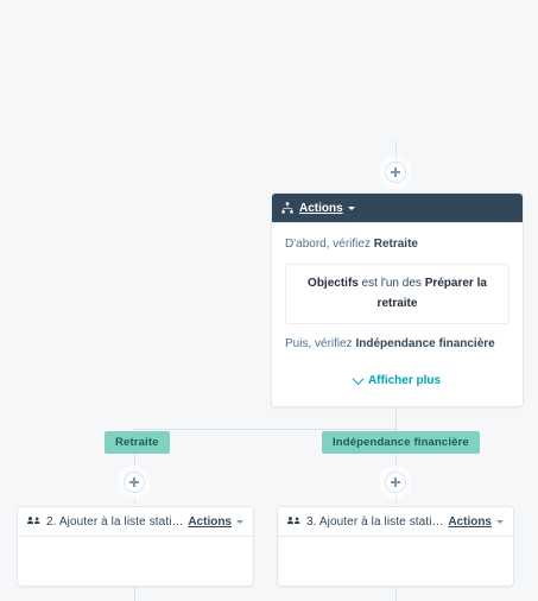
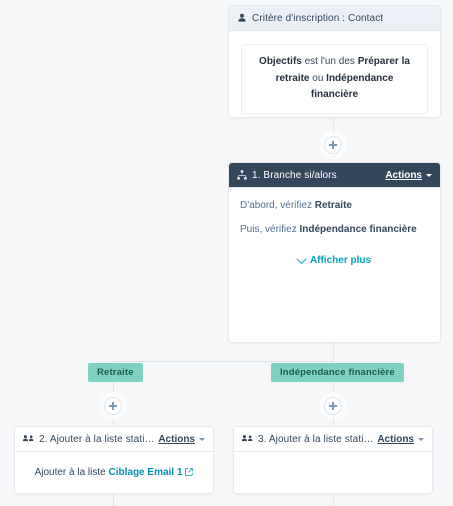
+ Critère d'inscription : Contact
+ Objectifs est l'un des Préparer la retraite ou Indépendance financière
+ 1. Branche si/alors
  Actions
  D'abord, vérifiez Retraite
- Objectifs est l'un des Préparer la retraite
  Puis, vérifiez Indépendance financière
  Afficher plus
  Retraite
  Indépendance financière
  2. Ajouter à la liste statiqu
  Actions
+ Ajouter à la liste Ciblage Email 1
  3. Ajouter à la liste statiqu
  Actions
